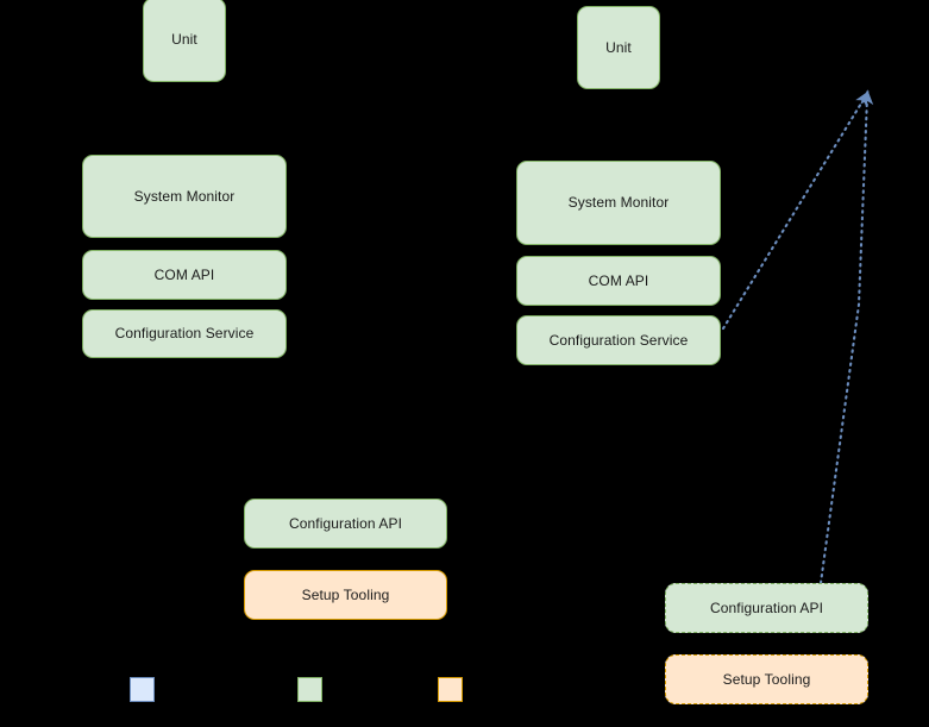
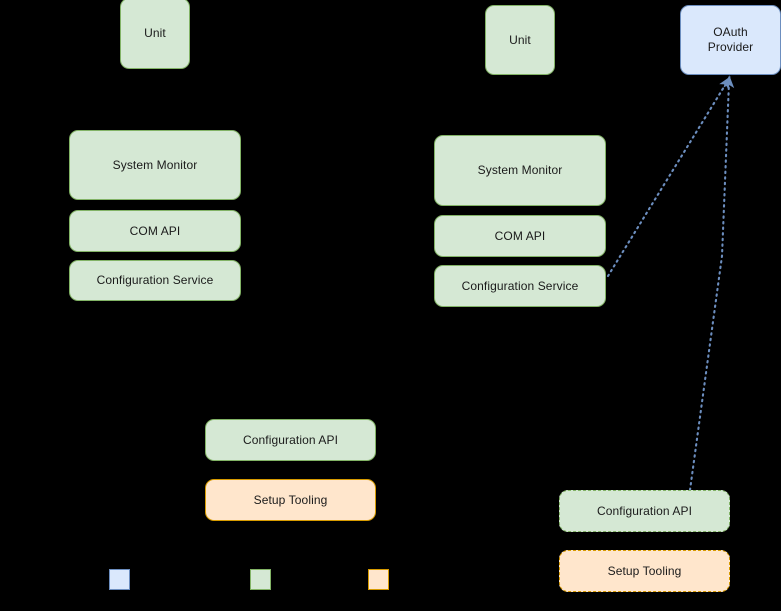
  Unit
  System Monitor
  COM API
  Configuration Service
  Configuration API
  Setup Tooling
  Unit
  System Monitor
  COM API
  Configuration Service
  Configuration API
  Setup Tooling
+ OAuth
+ Provider
